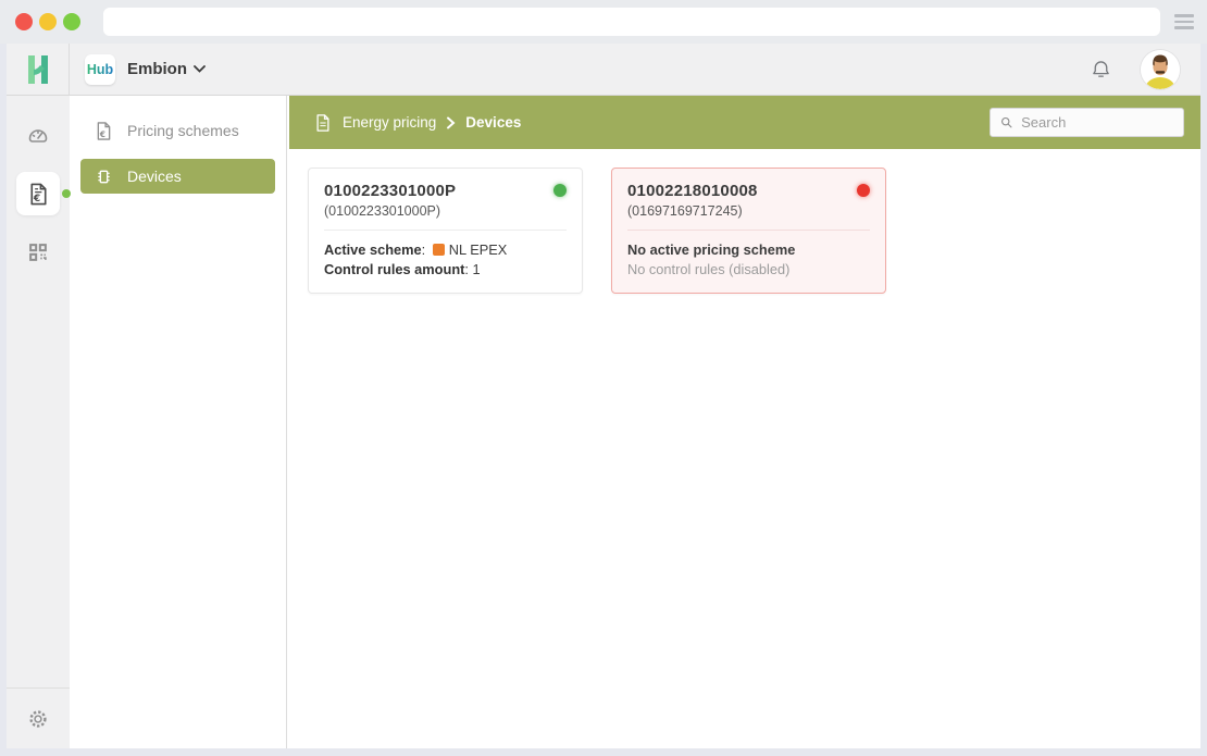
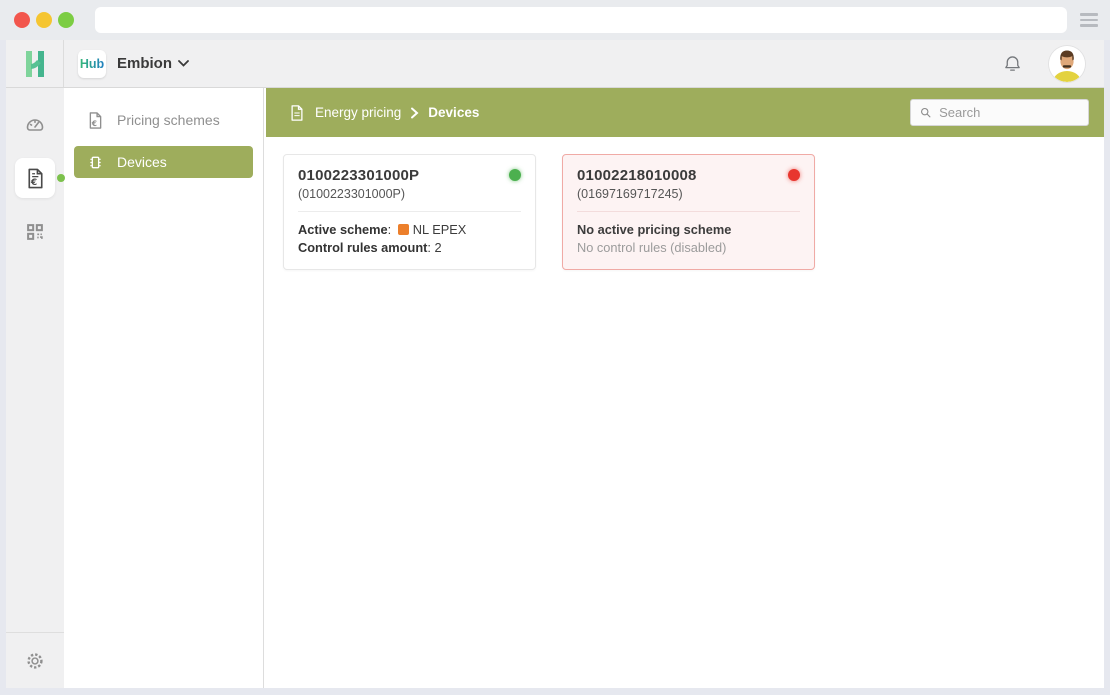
  Hub
  Embion
  €
  €
  Pricing schemes
  Devices
  Energy pricing
  Devices
  Search
  0100223301000P
  (0100223301000P)
  Active scheme: NL EPEX
- Control rules amount: 1
+ Control rules amount: 2
  01002218010008
  (01697169717245)
  No active pricing scheme
  No control rules (disabled)
